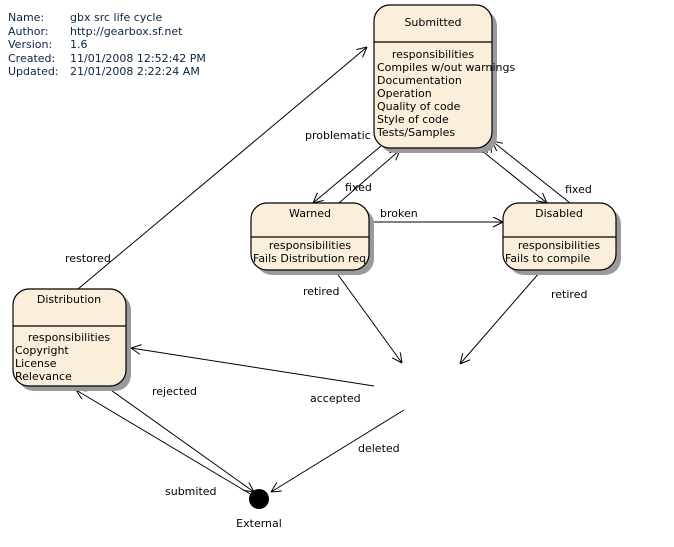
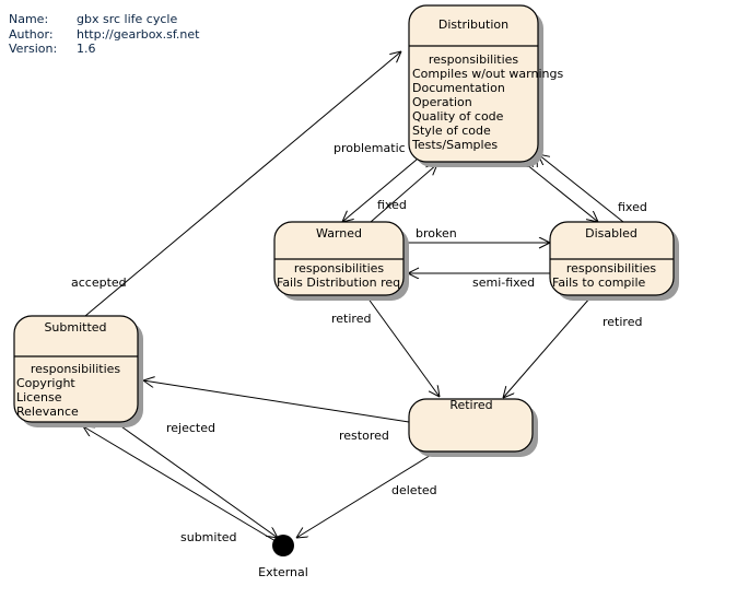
  Name:
  gbx src life cycle
  Author:
  http://gearbox.sf.net
  Version:
  1.6
- Created:
- 11/01/2008 12:52:42 PM
- Updated:
- 21/01/2008 2:22:24 AM
- restored
+ accepted
  problematic
  fixed
  fixed
  broken
+ semi-fixed
  retired
  retired
- accepted
+ restored
  rejected
  submited
  deleted
- Submitted
+ Distribution
  responsibilities
  Compiles w/out warnings
  Documentation
  Operation
  Quality of code
  Style of code
  Tests/Samples
  Warned
  responsibilities
  Fails Distribution req
  Disabled
  responsibilities
  Fails to compile
- Distribution
+ Submitted
  responsibilities
  Copyright
  License
  Relevance
+ Retired
  External
